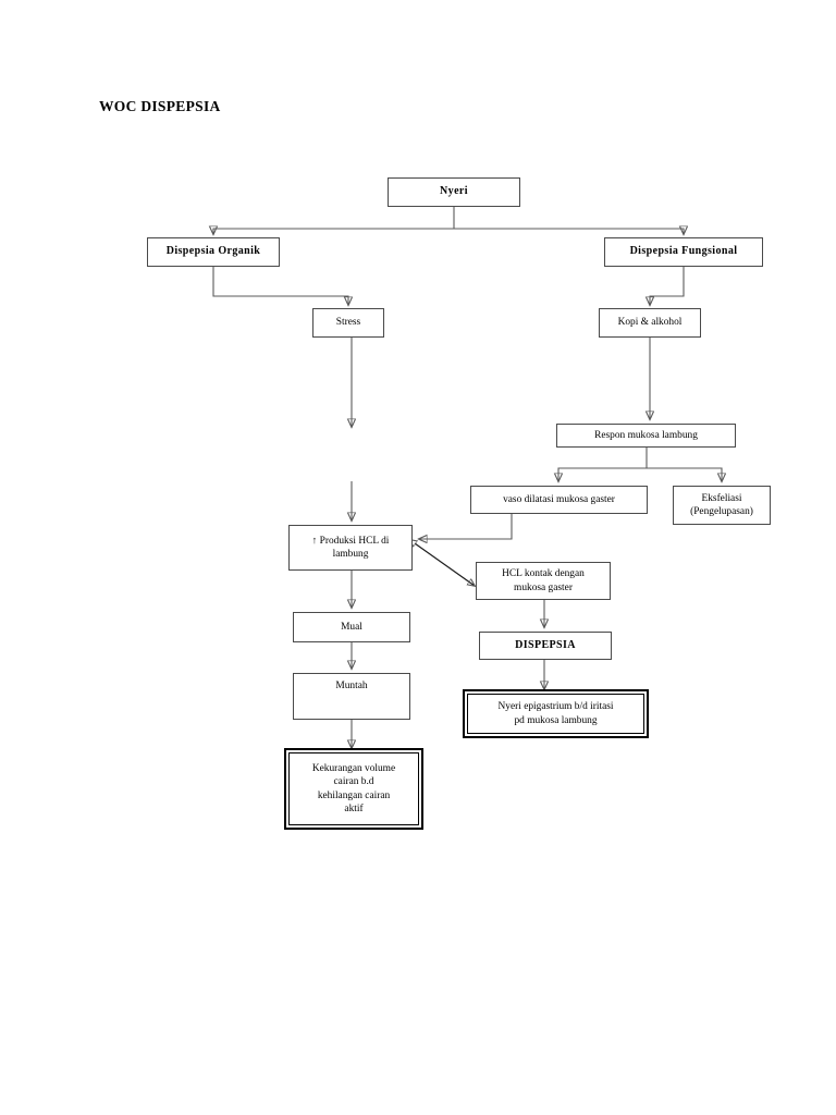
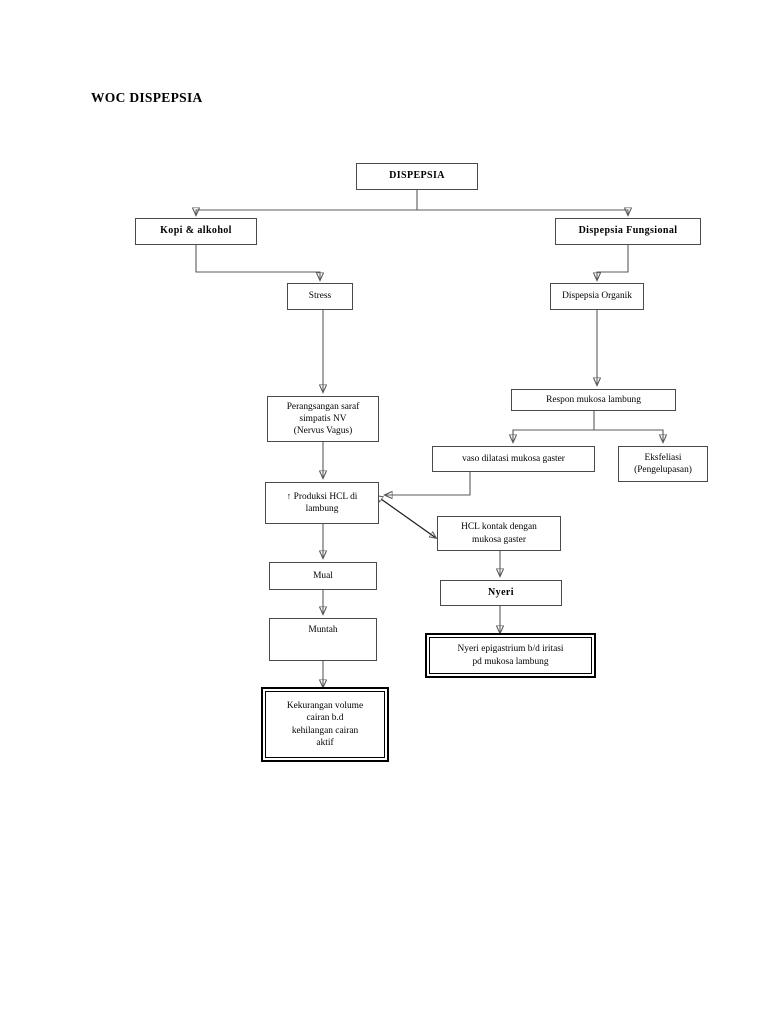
  WOC DISPEPSIA
- Nyeri
+ DISPEPSIA
- Dispepsia Organik
+ Kopi & alkohol
  Dispepsia Fungsional
  Stress
- Kopi & alkohol
+ Dispepsia Organik
+ Perangsangan saraf
+ simpatis NV
+ (Nervus Vagus)
  Respon mukosa lambung
  vaso dilatasi mukosa gaster
  Eksfeliasi
  (Pengelupasan)
  ↑ Produksi HCL di
  lambung
  HCL kontak dengan
  mukosa gaster
  Mual
- DISPEPSIA
+ Nyeri
  Muntah
  Nyeri epigastrium b/d iritasi
  pd mukosa lambung
  Kekurangan volume
  cairan b.d
  kehilangan cairan
  aktif
